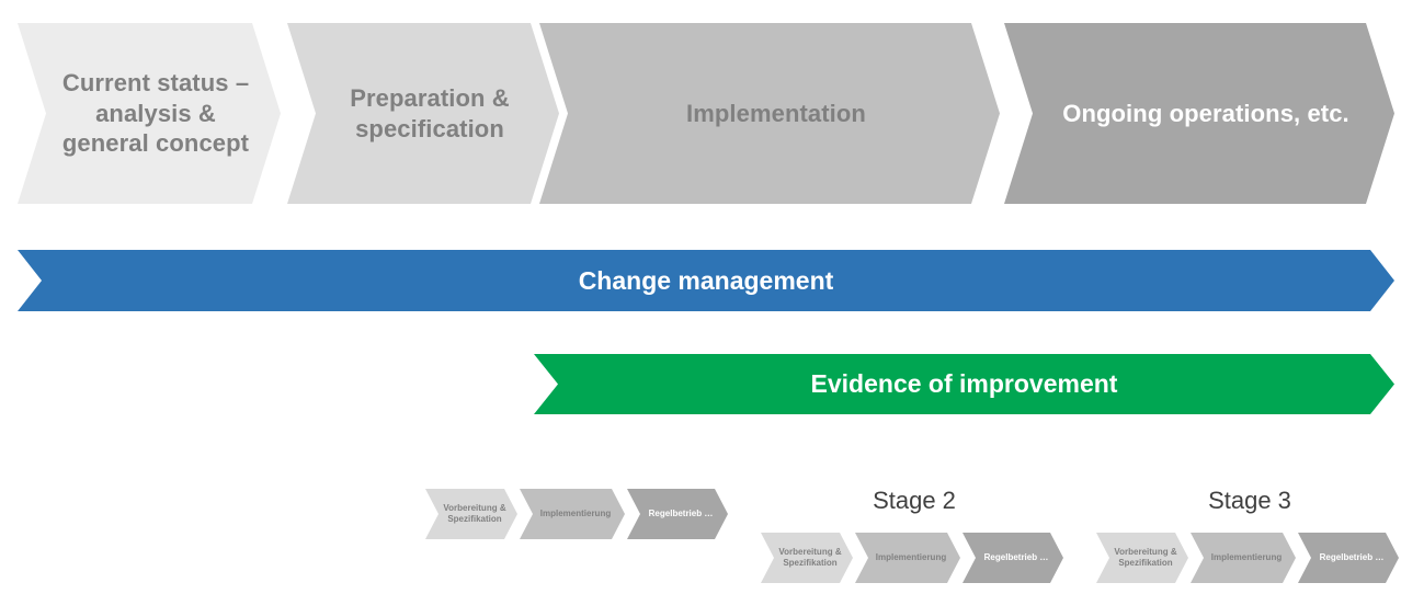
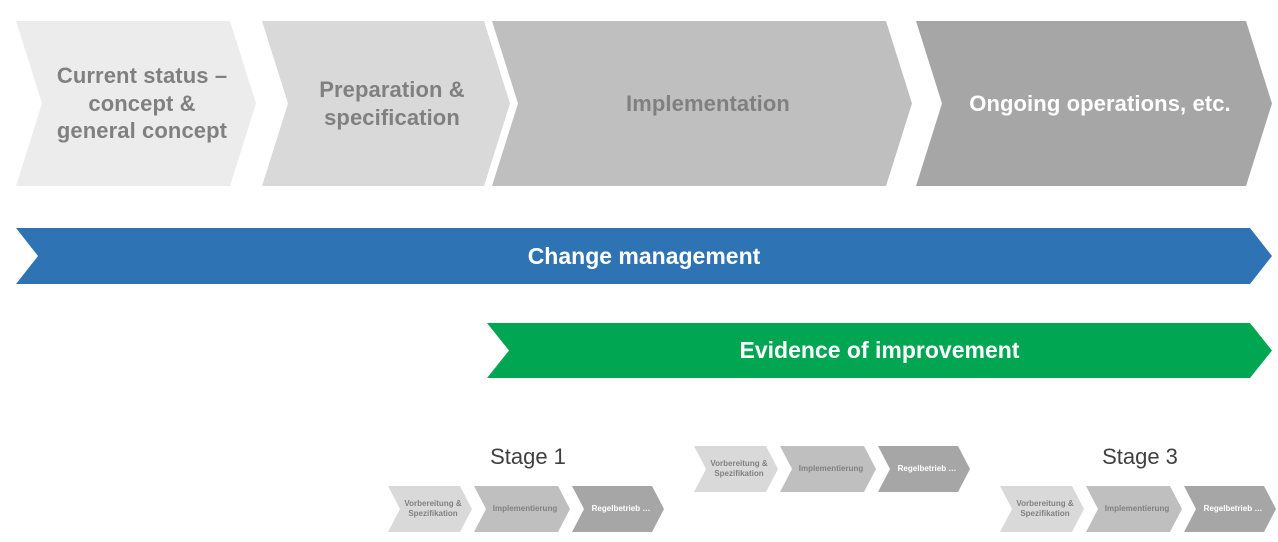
- Current status – analysis & general concept
+ Current status – concept & general concept
  Preparation & specification
  Implementation
  Ongoing operations, etc.
  Change management
  Evidence of improvement
+ Stage 1
  Vorbereitung & Spezifikation
  Implementierung
  Regelbetrieb …
- Stage 2
  Vorbereitung & Spezifikation
  Implementierung
  Regelbetrieb …
  Stage 3
  Vorbereitung & Spezifikation
  Implementierung
  Regelbetrieb …
